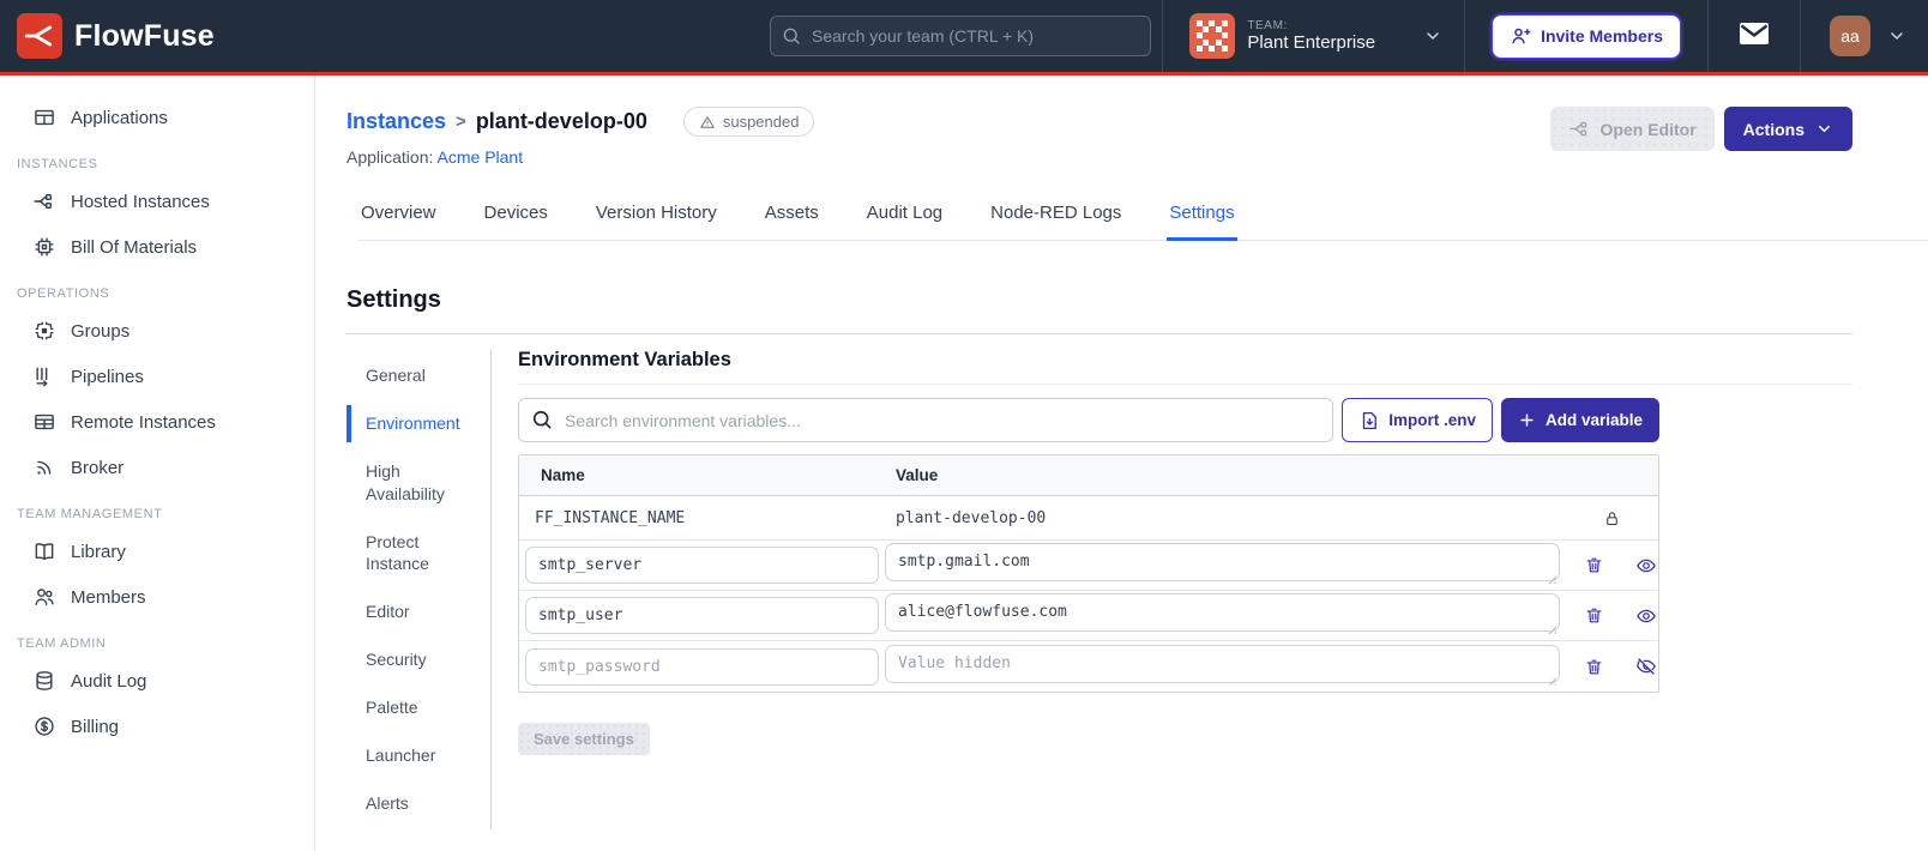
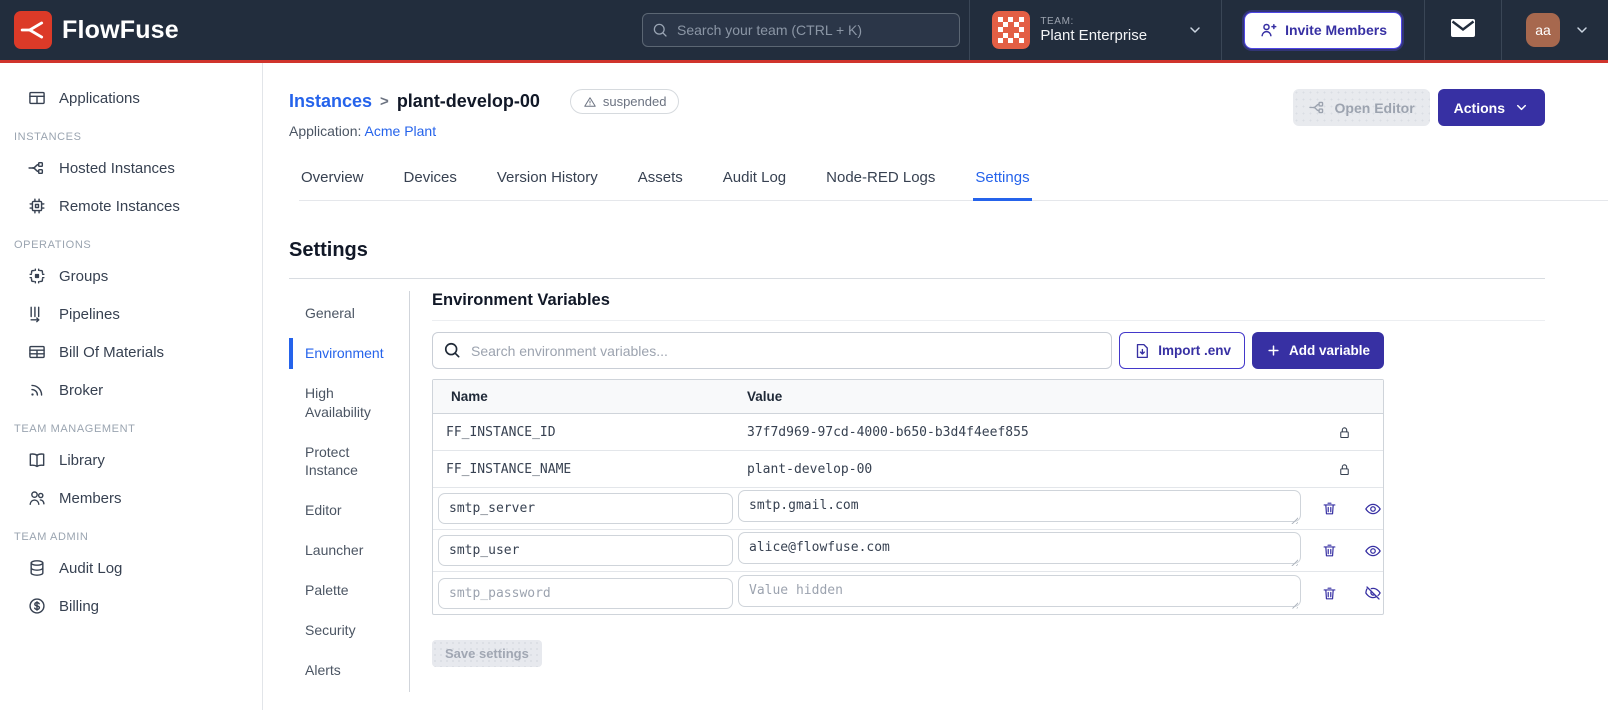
  FlowFuse
  Search your team (CTRL + K)
  TEAM:
  Plant Enterprise
  Invite Members
  aa
  Applications
  INSTANCES
  Hosted Instances
- Bill Of Materials
+ Remote Instances
  OPERATIONS
  Groups
  Pipelines
- Remote Instances
+ Bill Of Materials
  Broker
  TEAM MANAGEMENT
  Library
  Members
  TEAM ADMIN
  Audit Log
  Billing
  Instances
  >
  plant-develop-00
  suspended
  Application: Acme Plant
  Open Editor
  Actions
  Overview
  Devices
  Version History
  Assets
  Audit Log
  Node-RED Logs
  Settings
  Settings
  General
  Environment
  High Availability
  Protect Instance
  Editor
- Security
+ Launcher
  Palette
- Launcher
+ Security
  Alerts
  Environment Variables
  Search environment variables...
  Import .env
  Add variable
  Name
  Value
+ FF_INSTANCE_ID
+ 37f7d969-97cd-4000-b650-b3d4f4eef855
  FF_INSTANCE_NAME
  plant-develop-00
  smtp_server
  smtp.gmail.com
  smtp_user
  alice@flowfuse.com
  smtp_password
  Value hidden
  Save settings
